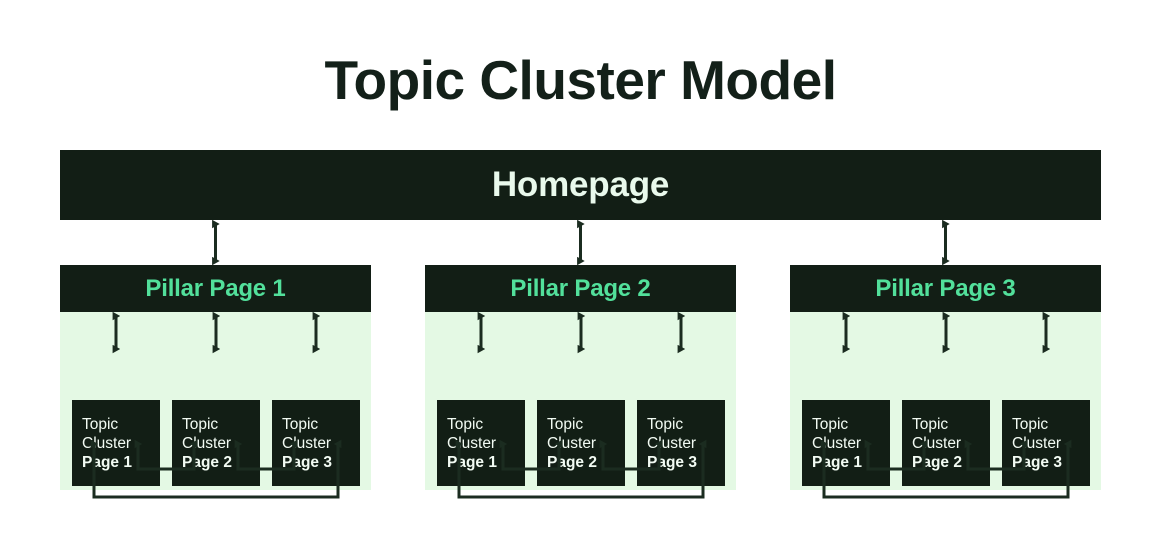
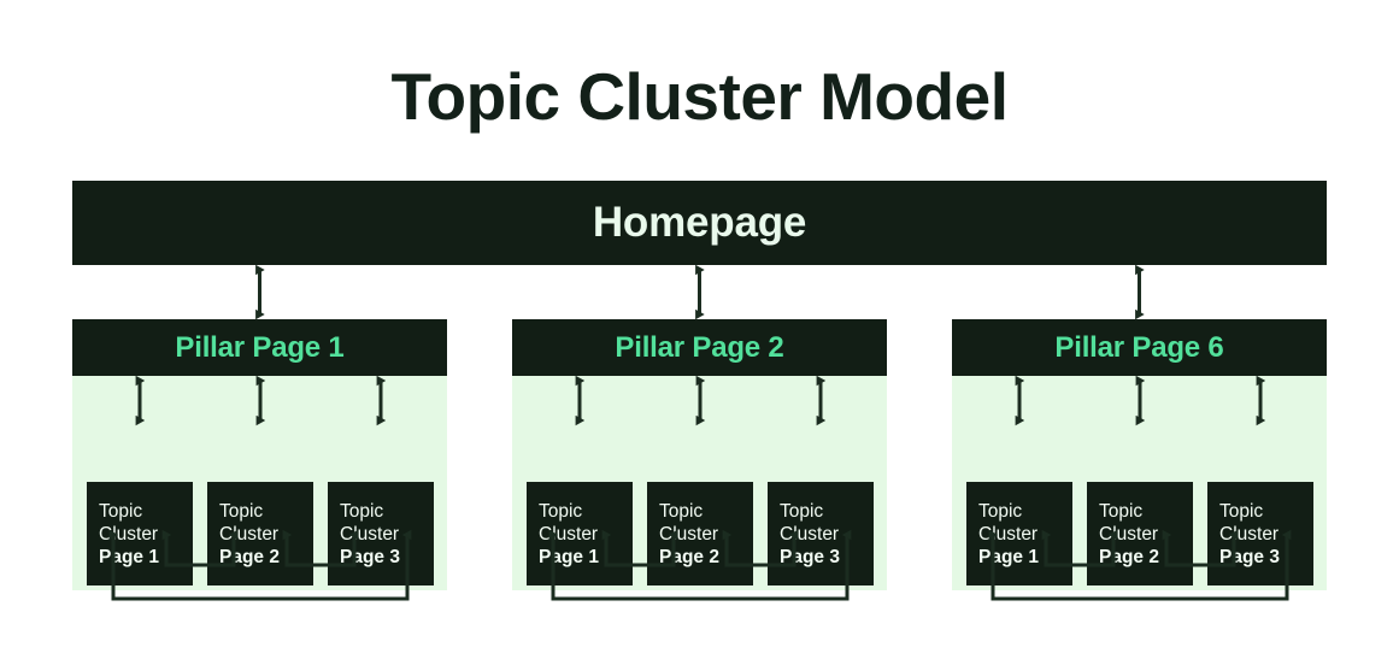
  Topic Cluster Model
  Homepage
  Pillar Page 1
  Topic
  Cluster
  Page 1
  Topic
  Cluster
  Page 2
  Topic
  Cluster
  Page 3
  Pillar Page 2
  Topic
  Cluster
  Page 1
  Topic
  Cluster
  Page 2
  Topic
  Cluster
  Page 3
- Pillar Page 3
+ Pillar Page 6
  Topic
  Cluster
  Page 1
  Topic
  Cluster
  Page 2
  Topic
  Cluster
  Page 3
